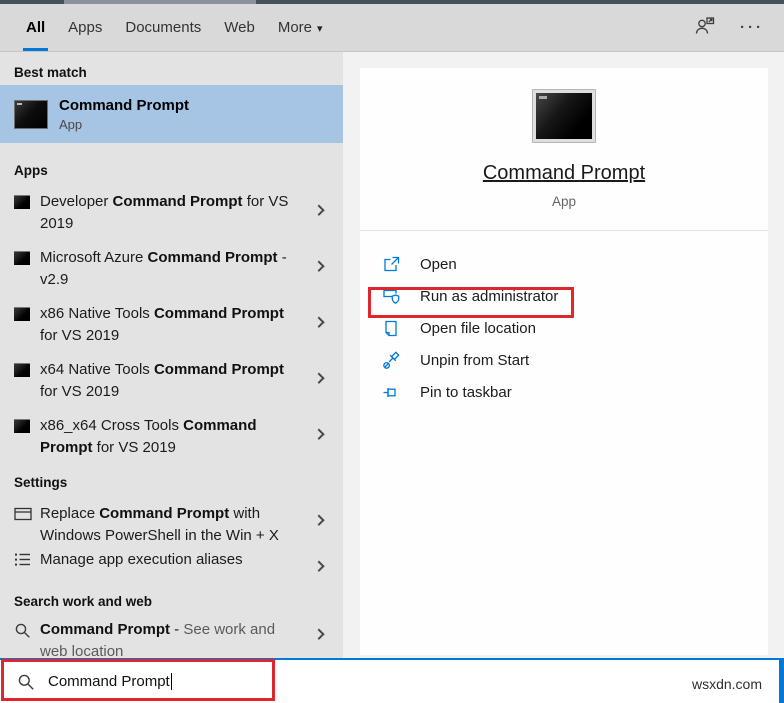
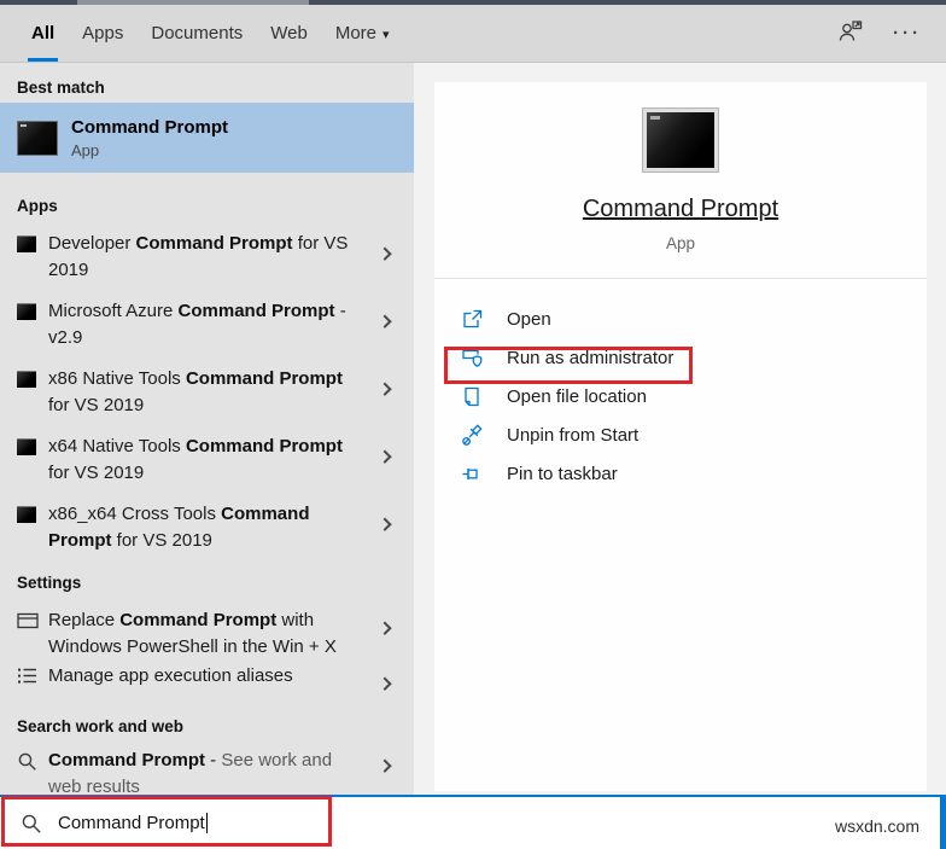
  All
  Apps
  Documents
  Web
  More ▾
  ···
  Best match
  Command Prompt
  App
  Apps
  Developer Command Prompt for VS 2019
  Microsoft Azure Command Prompt - v2.9
  x86 Native Tools Command Prompt for VS 2019
  x64 Native Tools Command Prompt for VS 2019
  x86_x64 Cross Tools Command Prompt for VS 2019
  Settings
  Replace Command Prompt with Windows PowerShell in the Win + X
  Manage app execution aliases
  Search work and web
- Command Prompt - See work and web location
+ Command Prompt - See work and web results
  Command Prompt
  App
  Open
  Run as administrator
  Open file location
  Unpin from Start
  Pin to taskbar
  Command Prompt
  wsxdn.com
